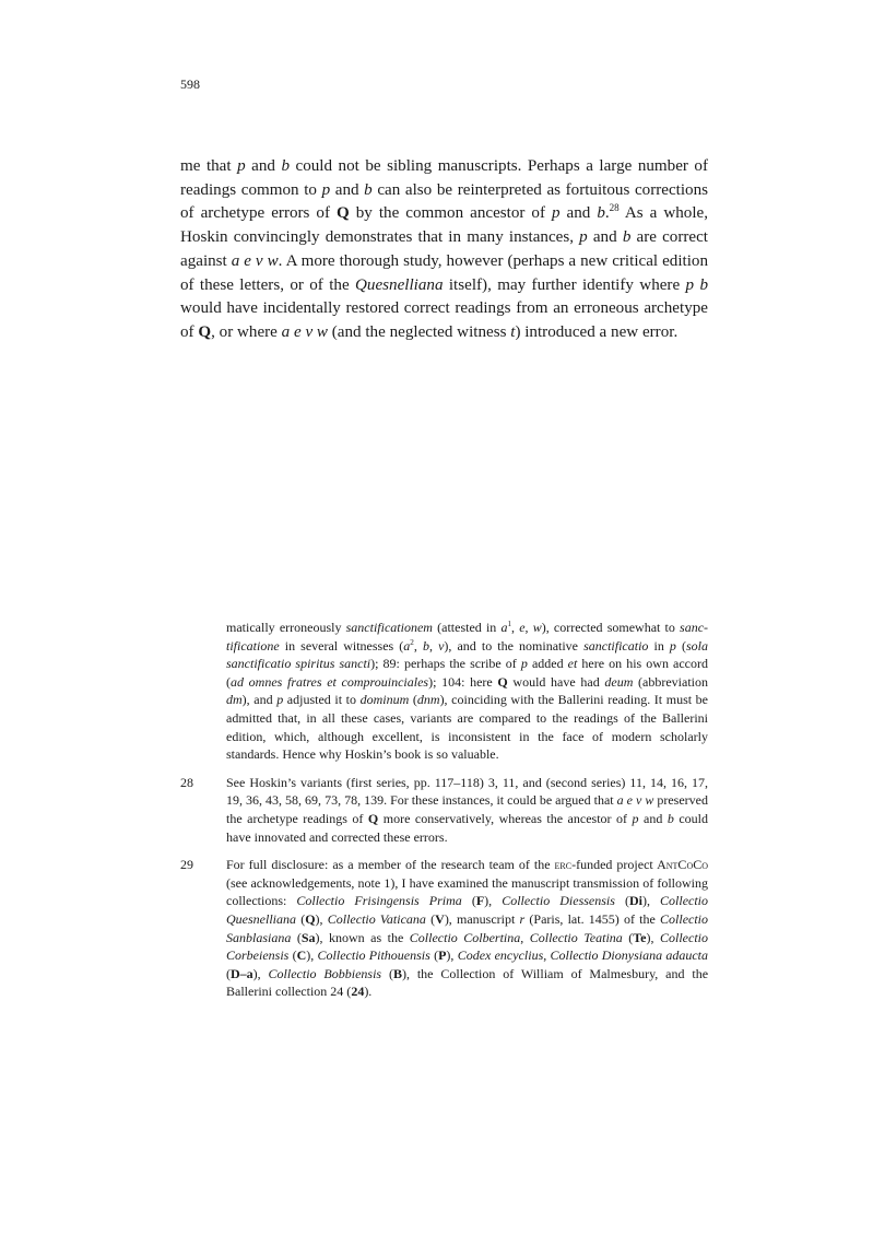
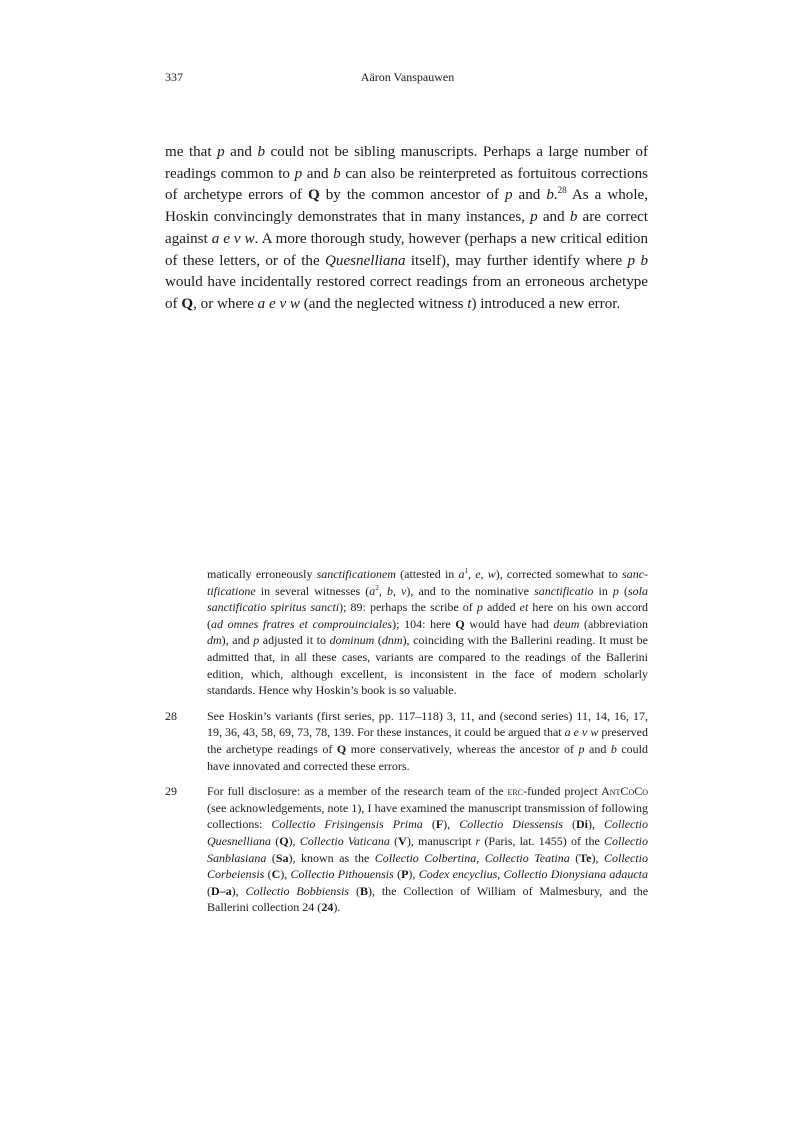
- 598
+ 337
+ Aäron Vanspauwen
  me that p and b could not be sibling manuscripts. Perhaps a large number of readings common to p and b can also be reinterpreted as fortuitous correc­tions of archetype errors of Q by the common ancestor of p and b.28 As a whole, Hoskin convincingly demonstrates that in many instances, p and b are correct against a e v w. A more thorough study, however (perhaps a new critical edition of these letters, or of the Quesnelliana itself), may further iden­tify where p b would have incidentally restored correct readings from an er­roneous archetype of Q, or where a e v w (and the neglected witness t) intro­duced a new error.
  matically erroneously sanctificationem (attested in a1, e, w), corrected somewhat to sanc­ificatione in several witnesses (a2, b, v), and to the nominative sanctificatio in p (sola sanctificatio spiritus sancti); 89: perhaps the scribe of p added et here on his own accord (ad omnes fratres et comprouinciales); 104: here Q would have had deum (abbreviation dm), and p adjusted it to dominum (dnm), coinciding with the Ballerini reading. It must be admitted that, in all these cases, variants are compared to the readings of the Ballerini edition, which, although excellent, is inconsistent in the face of modern scholarly standards. Hence why Hoskin’s book is so valuable.
  28
  See Hoskin’s variants (first series, pp. 117–118) 3, 11, and (second series) 11, 14, 16, 17, 19, 36, 43, 58, 69, 73, 78, 139. For these instances, it could be argued that a e v w preserved the archetype readings of Q more conservatively, whereas the ancestor of p and b could have innovated and corrected these errors.
  29
  For full disclosure: as a member of the research team of the erc-funded project AntCoCo (see acknowledgements, note 1), I have examined the manuscript transmis­sion of following collections: Collectio Frisingensis Prima (F), Collectio Diessensis (Di), Collectio Quesnelliana (Q), Collectio Vaticana (V), manuscript r (Paris, lat. 1455) of the Collectio Sanblasiana (Sa), known as the Collectio Colbertina, Collectio Teatina (Te), Collectio Corbeiensis (C), Collectio Pithouensis (P), Codex encyclius, Collectio Dionysiana adaucta (D–a), Collectio Bobbiensis (B), the Collection of William of Malmesbury, and the Ballerini collection 24 (24).
